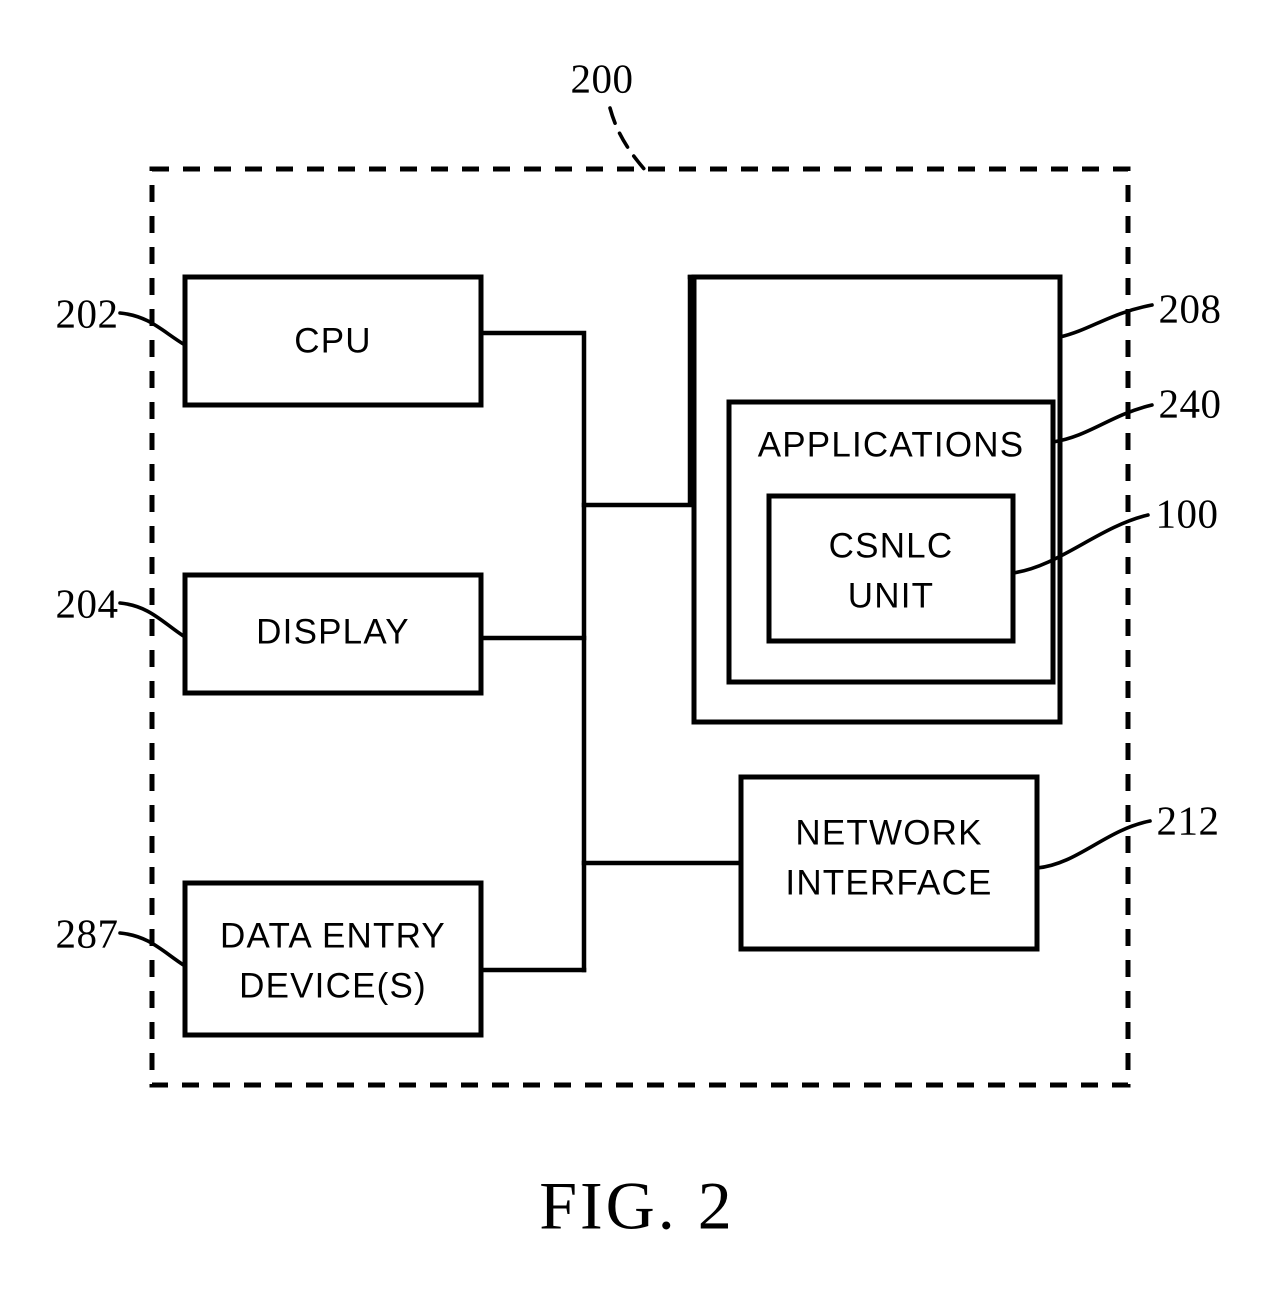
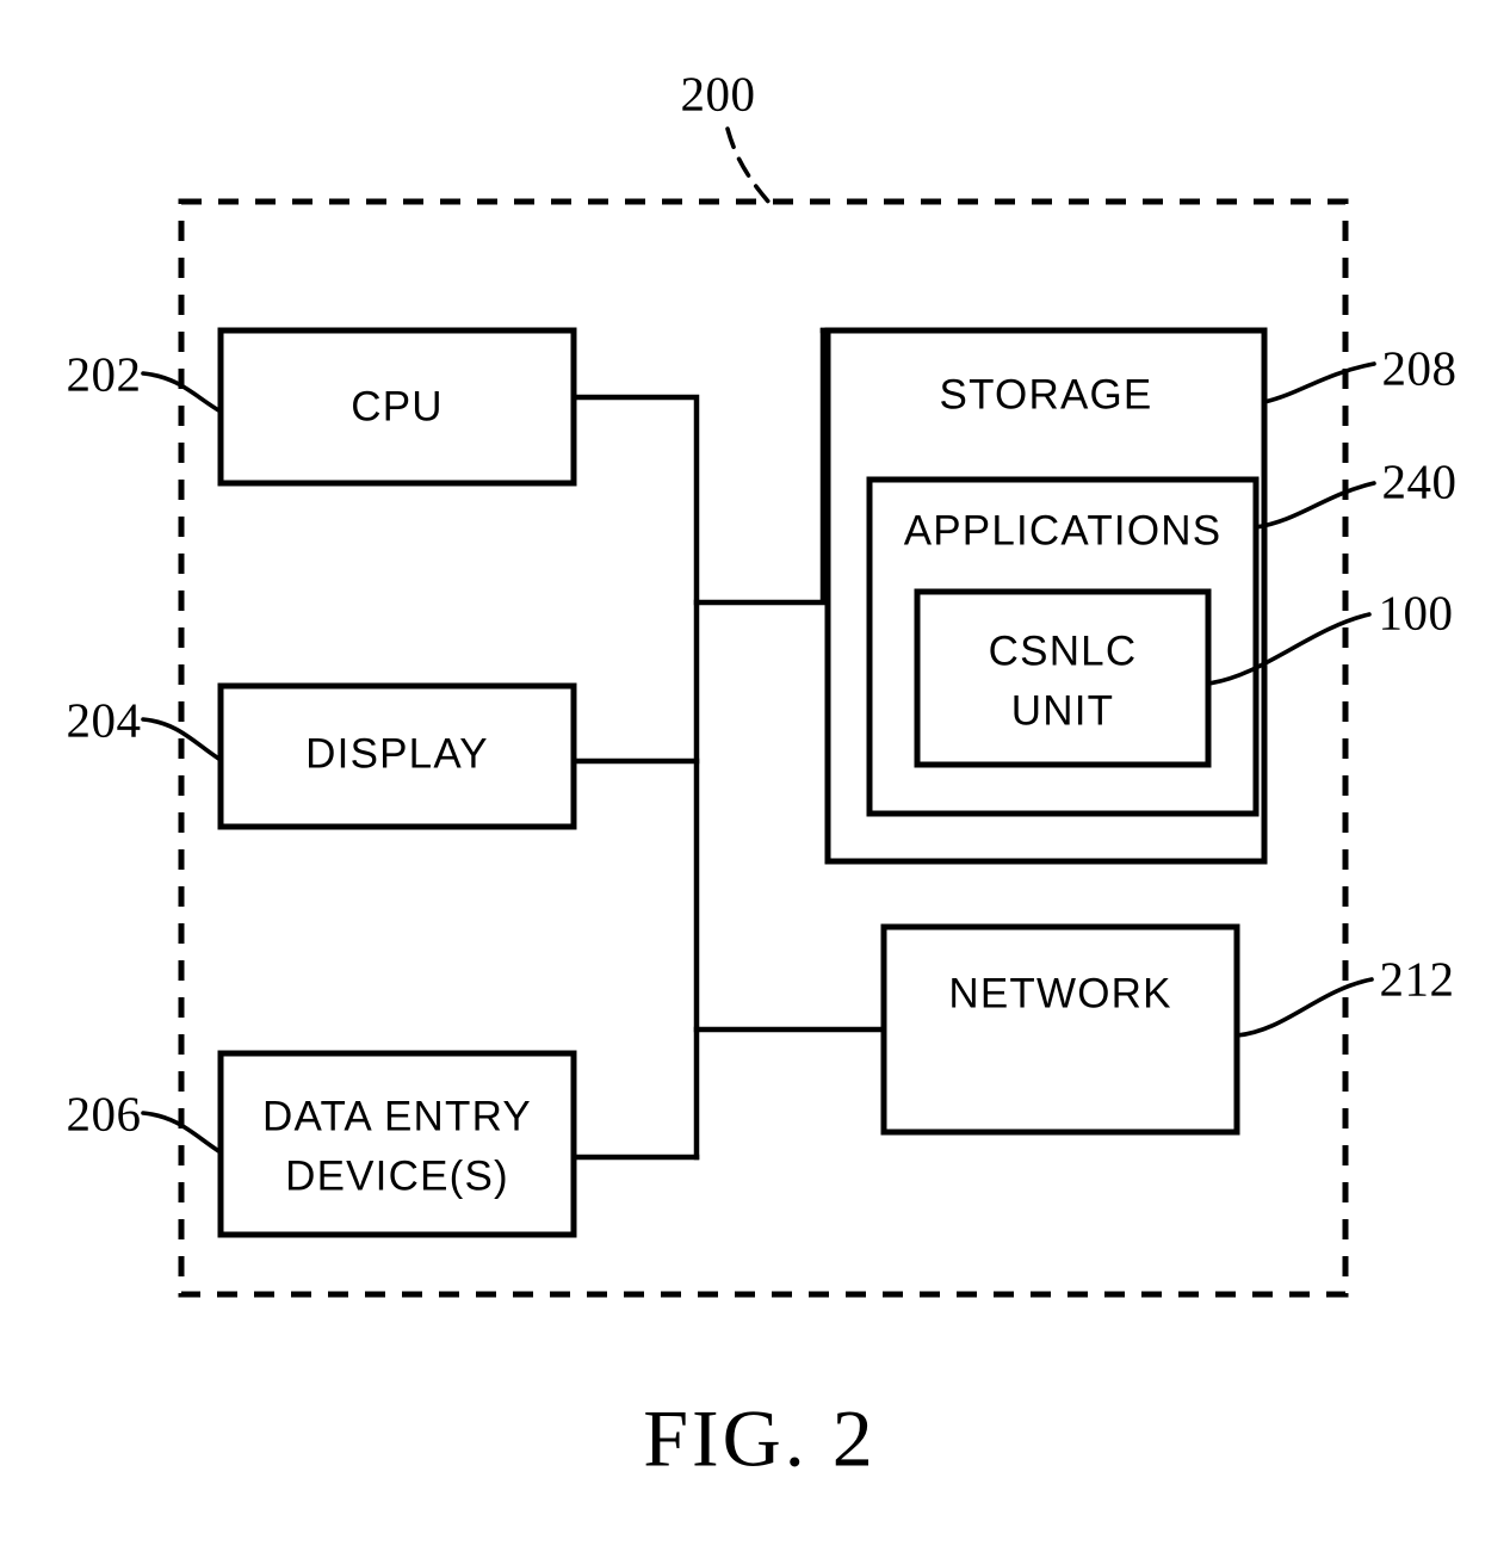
  CPU
  202
  DISPLAY
  204
  DATA ENTRY
  DEVICE(S)
- 287
+ 206
+ STORAGE
  208
  APPLICATIONS
  240
  CSNLC
  UNIT
  100
  NETWORK
- INTERFACE
  212
  200
  FIG. 2
